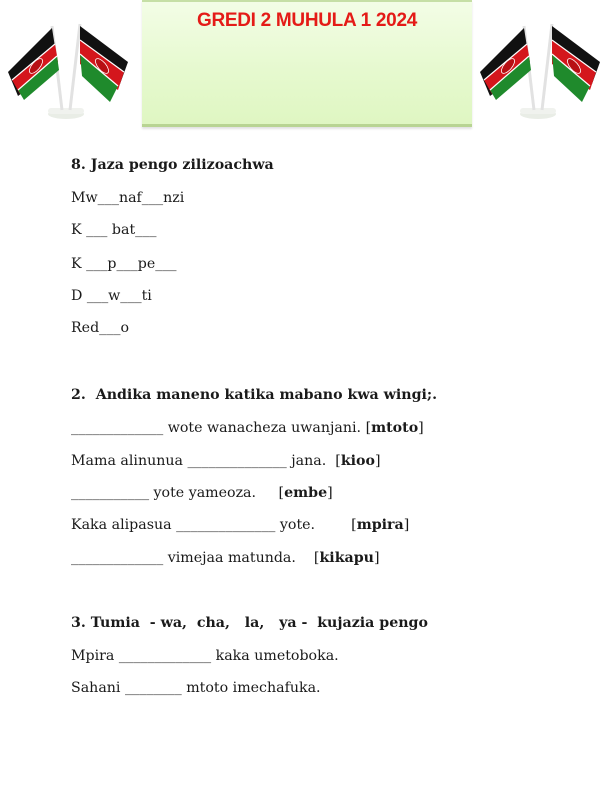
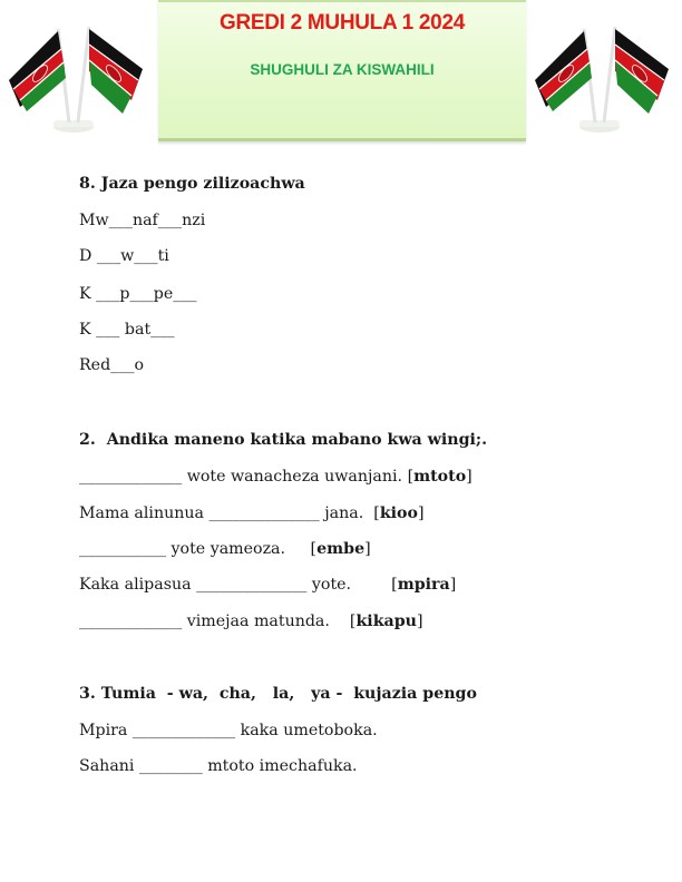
  GREDI 2 MUHULA 1 2024
+ SHUGHULI ZA KISWAHILI
  8. Jaza pengo zilizoachwa
  Mw___naf___nzi
- K ___ bat___
+ D ___w___ti
  K ___p___pe___
- D ___w___ti
+ K ___ bat___
  Red___o
  2. Andika maneno katika mabano kwa wingi;.
  _____________ wote wanacheza uwanjani. [mtoto]
  Mama alinunua ______________ jana. [kioo]
  ___________ yote yameoza. [embe]
  Kaka alipasua ______________ yote. [mpira]
  _____________ vimejaa matunda. [kikapu]
  3. Tumia - wa, cha, la, ya - kujazia pengo
  Mpira _____________ kaka umetoboka.
  Sahani ________ mtoto imechafuka.
